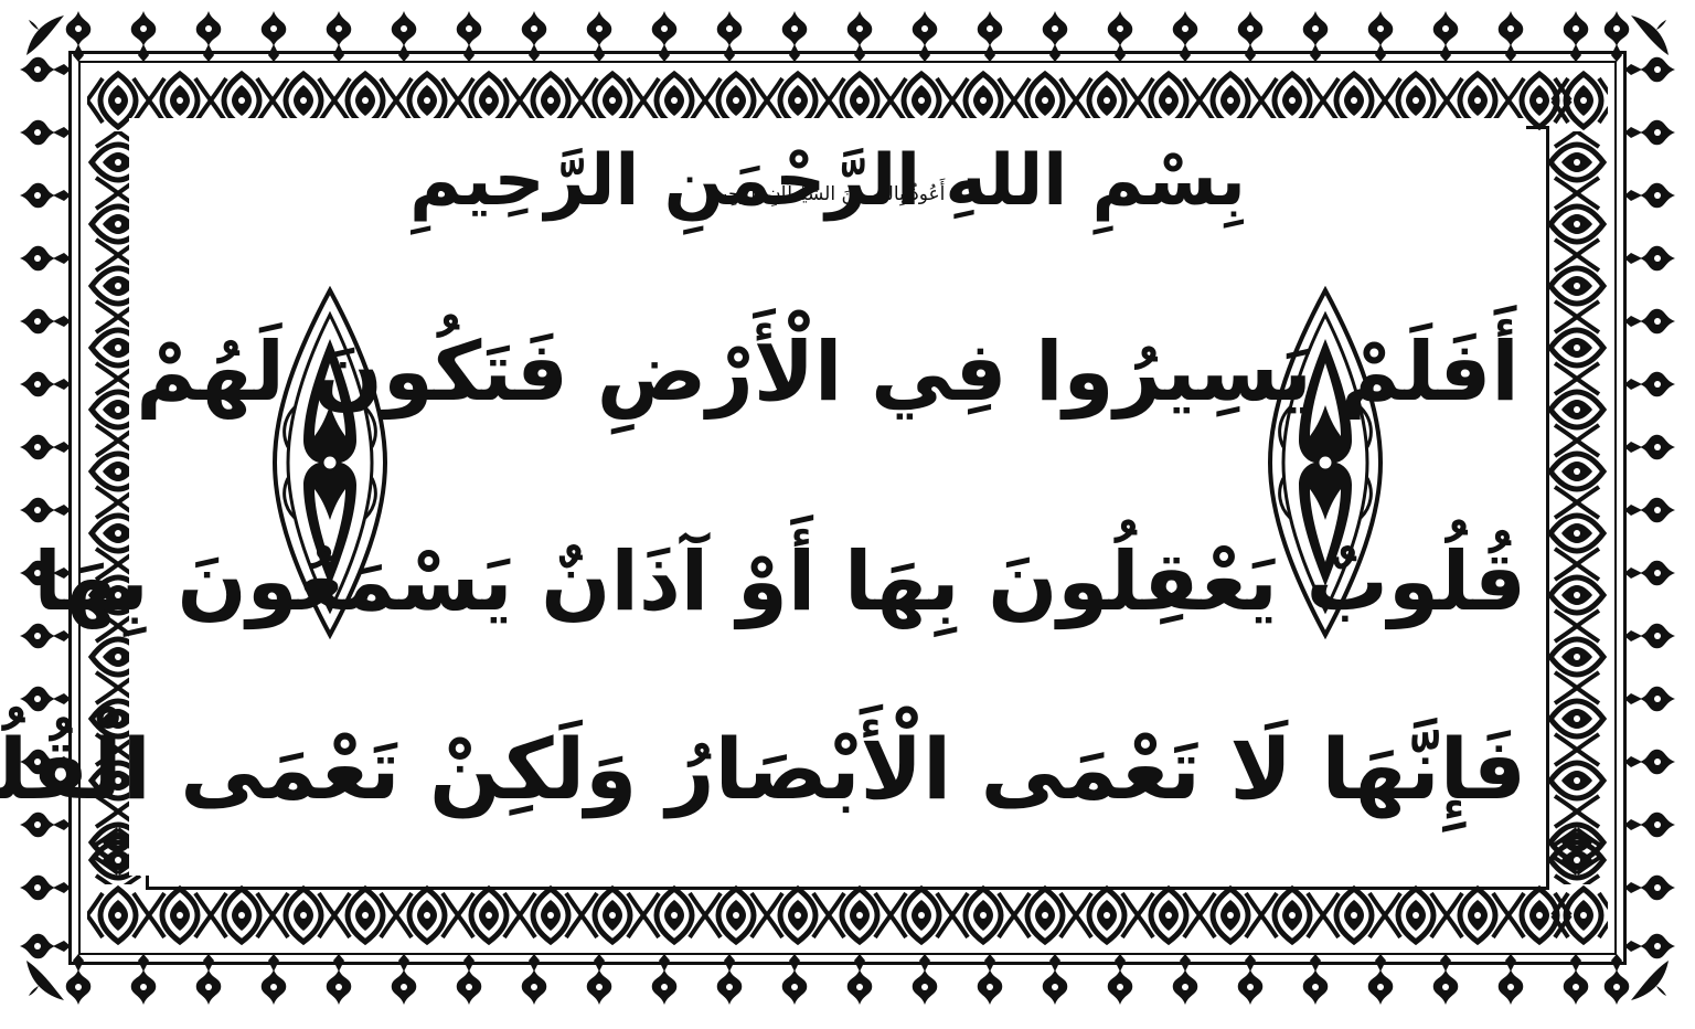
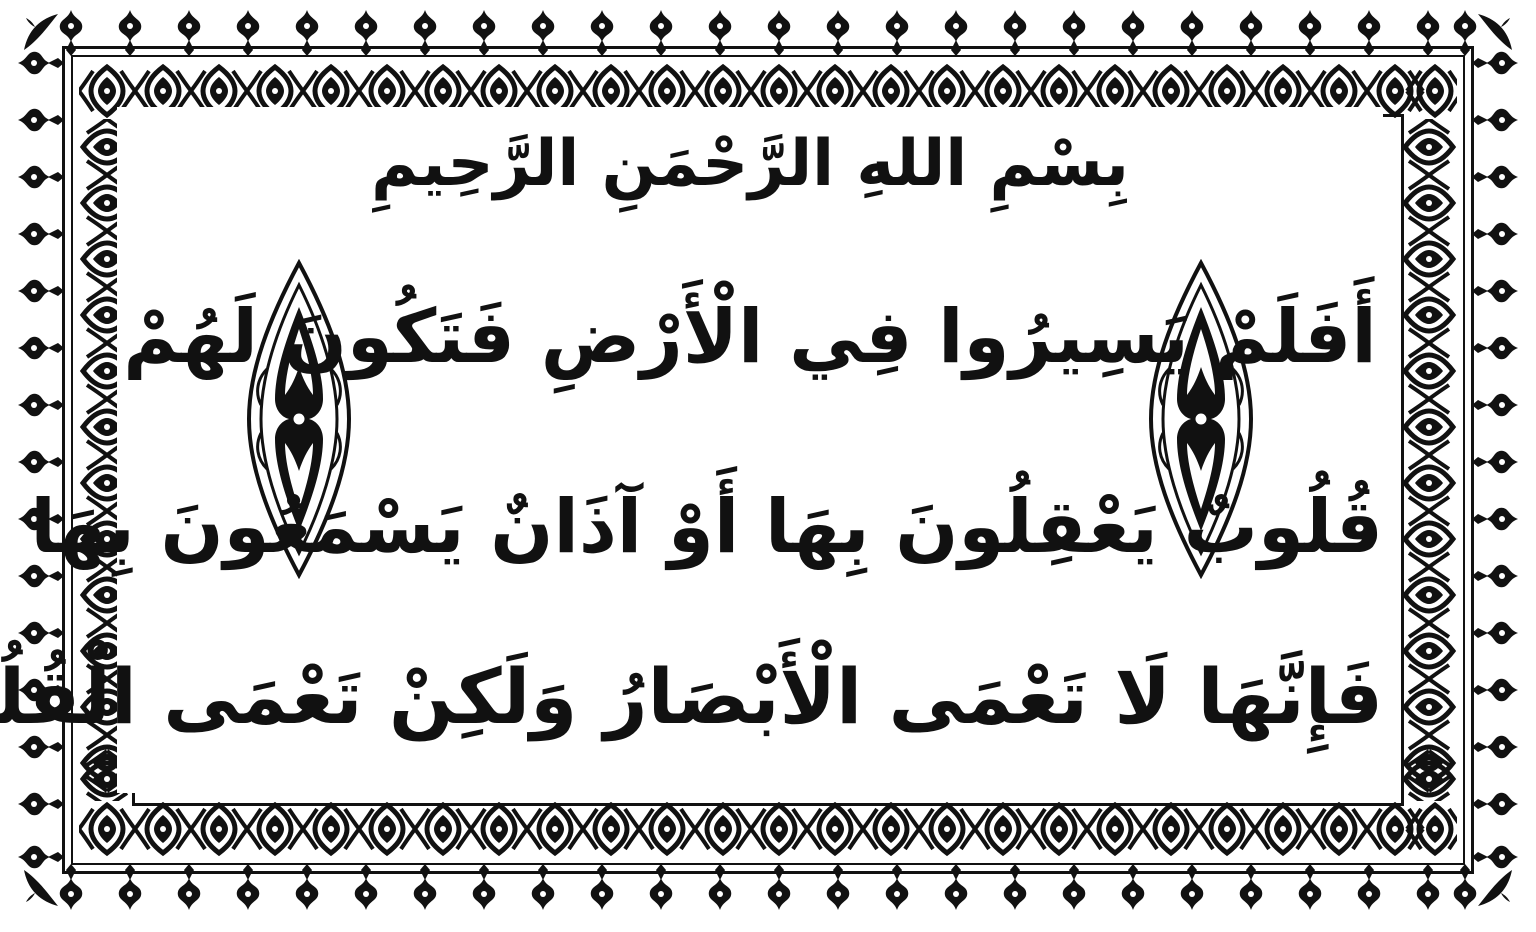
- أَعُوذُ بِاللهِ مِنَ الشَّيْطَانِ الرَّجِيمِ
  بِسْمِ اللهِ الرَّحْمَنِ الرَّحِيمِ
  أَفَلَمْ يَسِيرُوا فِي الْأَرْضِ فَتَكُونَ لَهُمْ
  قُلُوبٌ يَعْقِلُونَ بِهَا أَوْ آذَانٌ يَسْمَعُونَ بِهَا
  فَإِنَّهَا لَا تَعْمَى الْأَبْصَارُ وَلَكِنْ تَعْمَى الْقُلُ
